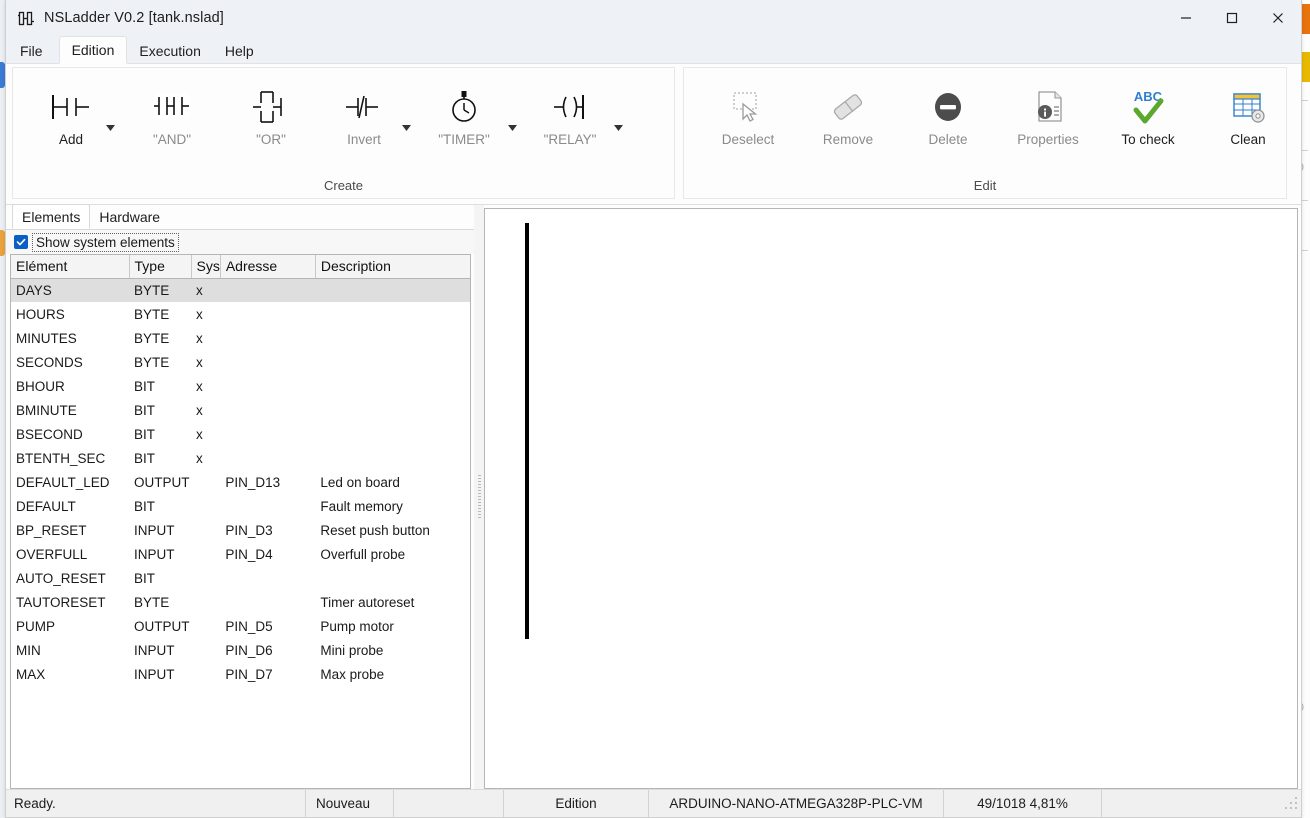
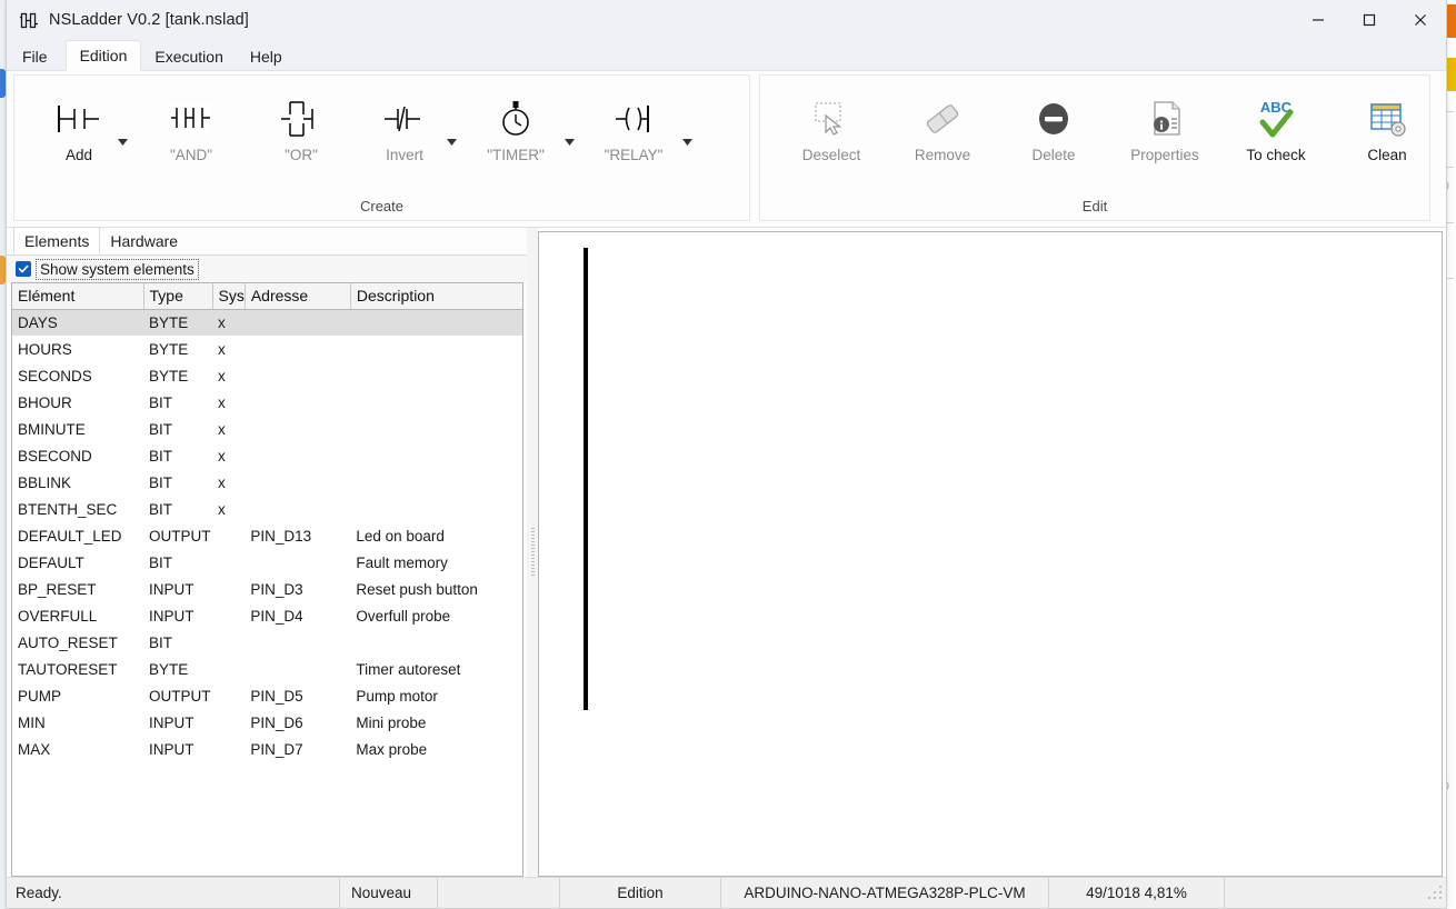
  NSLadder V0.2 [tank.nslad]
  File
  Edition
  Execution
  Help
  Add
  "AND"
  "OR"
  Invert
  "TIMER"
  "RELAY"
  Create
  Deselect
  Remove
  Delete
  Properties
  ABC
  To check
  Clean
  Edit
  Elements
  Hardware
  Show system elements
  Elément	Type	Sys	Adresse	Description
  DAYS	BYTE	x
  HOURS	BYTE	x
- MINUTES	BYTE	x
  SECONDS	BYTE	x
  BHOUR	BIT	x
  BMINUTE	BIT	x
  BSECOND	BIT	x
+ BBLINK	BIT	x
  BTENTH_SEC	BIT	x
  DEFAULT_LED	OUTPUT		PIN_D13	Led on board
  DEFAULT	BIT			Fault memory
  BP_RESET	INPUT		PIN_D3	Reset push button
  OVERFULL	INPUT		PIN_D4	Overfull probe
  AUTO_RESET	BIT
  TAUTORESET	BYTE			Timer autoreset
  PUMP	OUTPUT		PIN_D5	Pump motor
  MIN	INPUT		PIN_D6	Mini probe
  MAX	INPUT		PIN_D7	Max probe
  Ready.
  Nouveau
  Edition
  ARDUINO-NANO-ATMEGA328P-PLC-VM
  49/1018 4,81%
